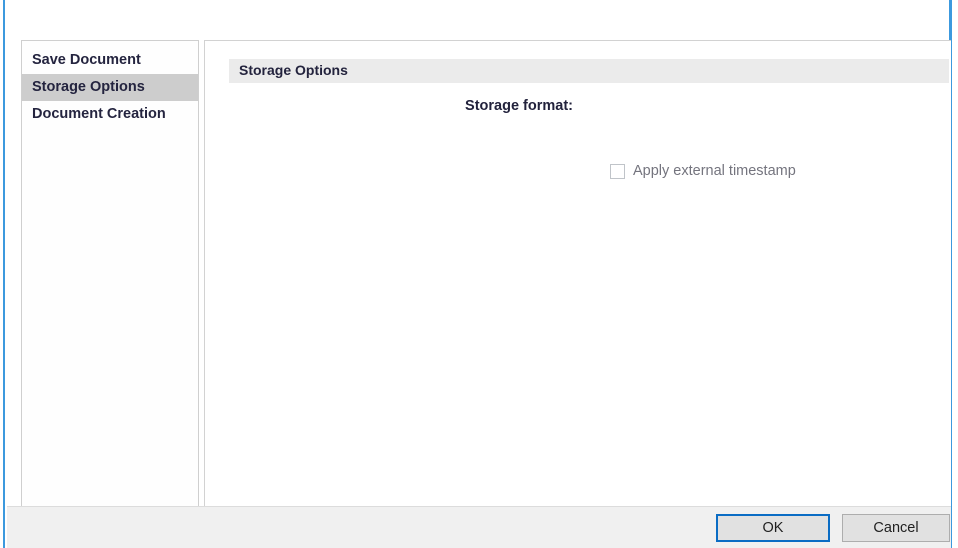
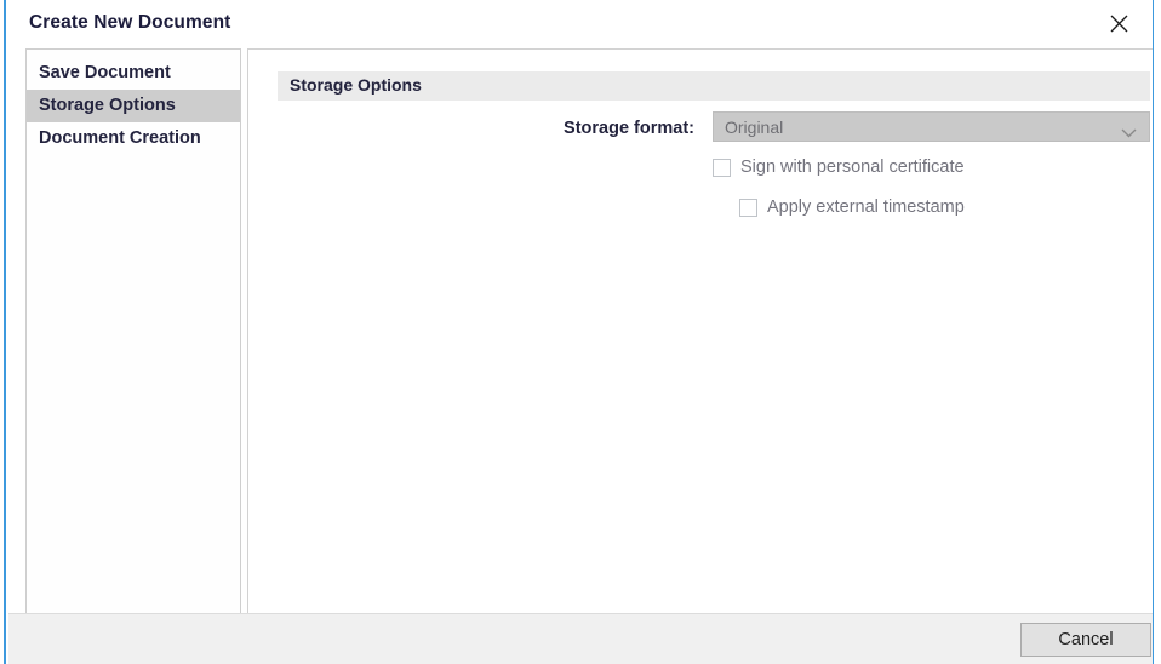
+ Create New Document
  Save Document
  Storage Options
  Document Creation
  Storage Options
  Storage format:
+ Original
+ Sign with personal certificate
  Apply external timestamp
- OK
  Cancel
